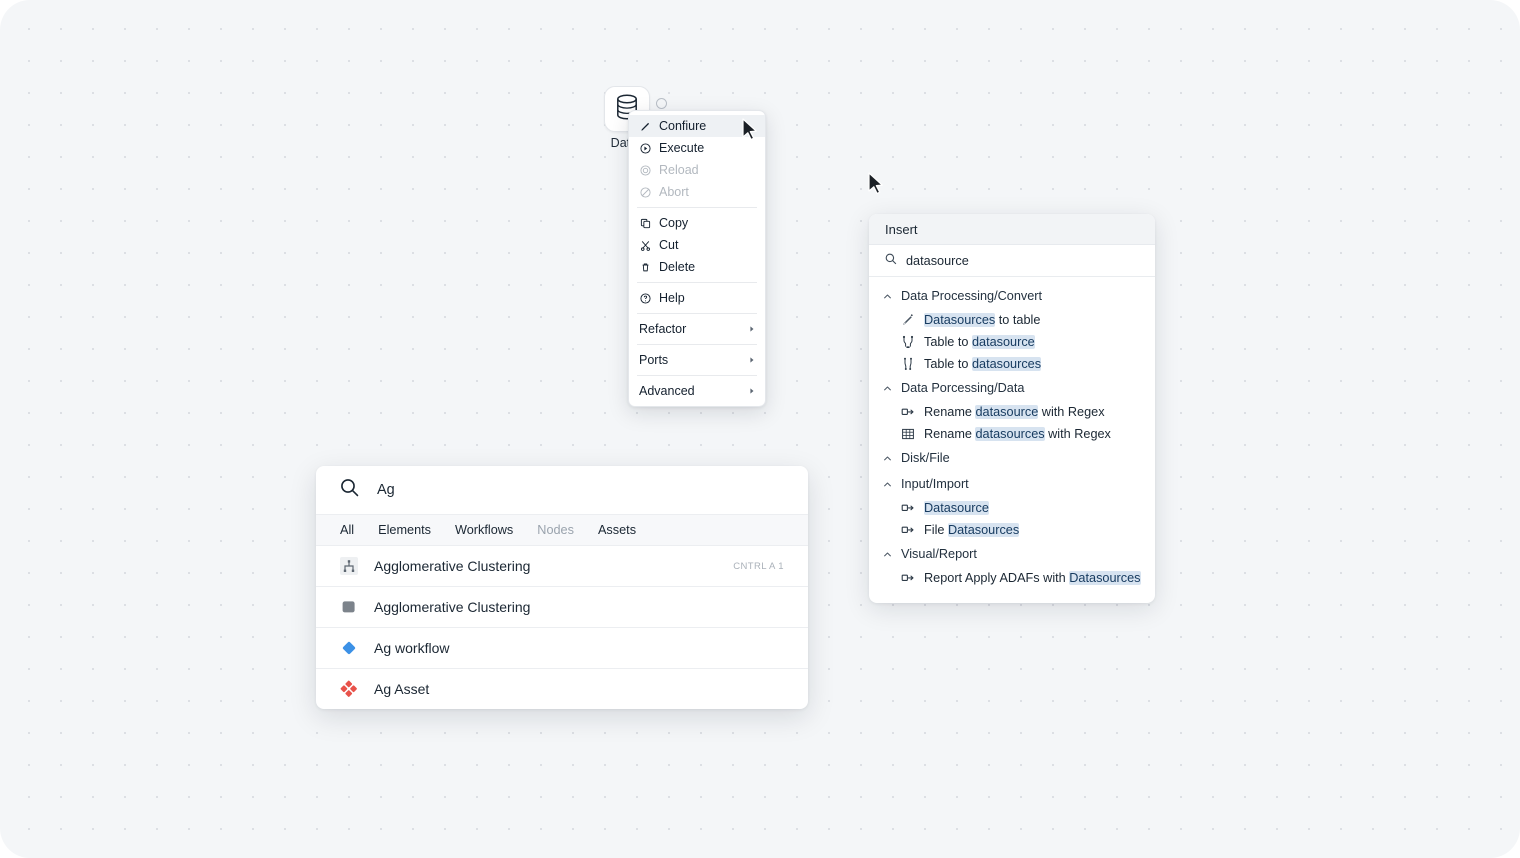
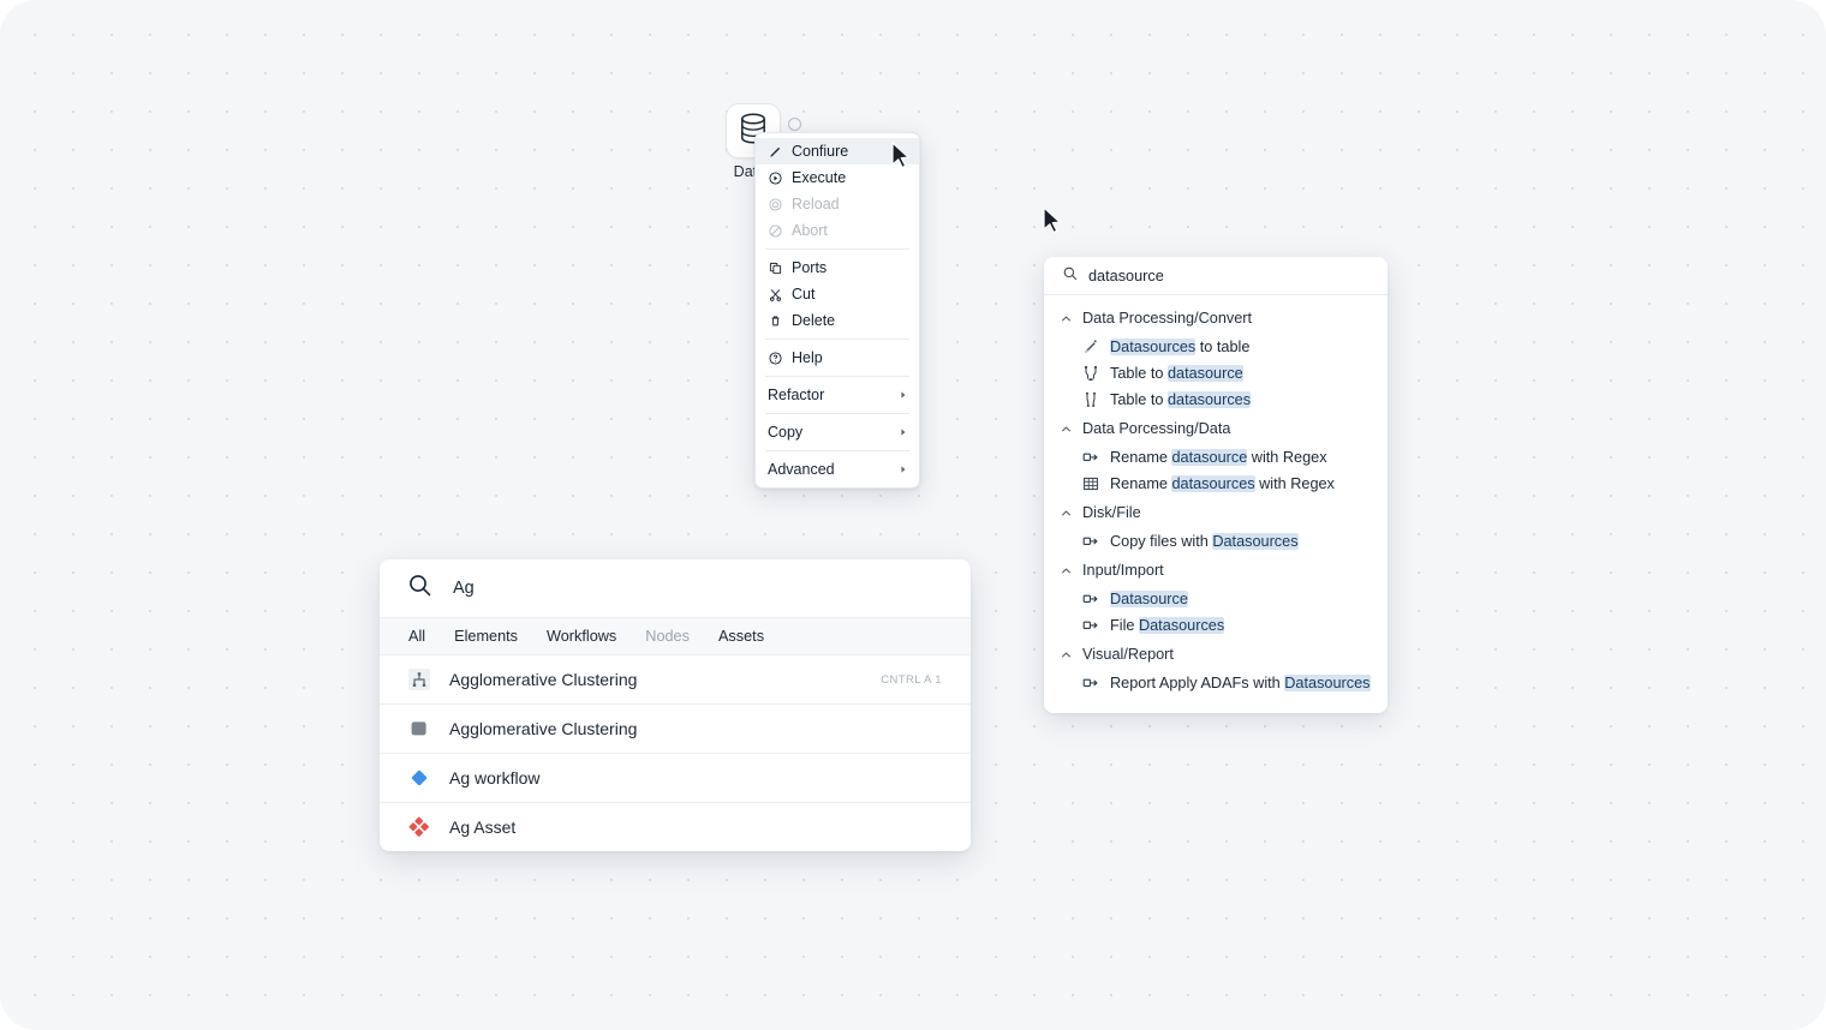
  Confiure
  Execute
  Reload
  Abort
- Copy
+ Ports
  Cut
  Delete
  Help
  Refactor
- Ports
+ Copy
  Advanced
- Insert
  datasource
  Data Processing/Convert
  Datasources to table
  Table to datasource
  Table to datasources
  Data Porcessing/Data
  Rename datasource with Regex
  Rename datasources with Regex
  Disk/File
+ Copy files with Datasources
  Input/Import
  Datasource
  File Datasources
  Visual/Report
  Report Apply ADAFs with Datasources
  Ag
  All
  Elements
  Workflows
  Nodes
  Assets
  Agglomerative Clustering
  CNTRL A 1
  Agglomerative Clustering
  Ag workflow
  Ag Asset
